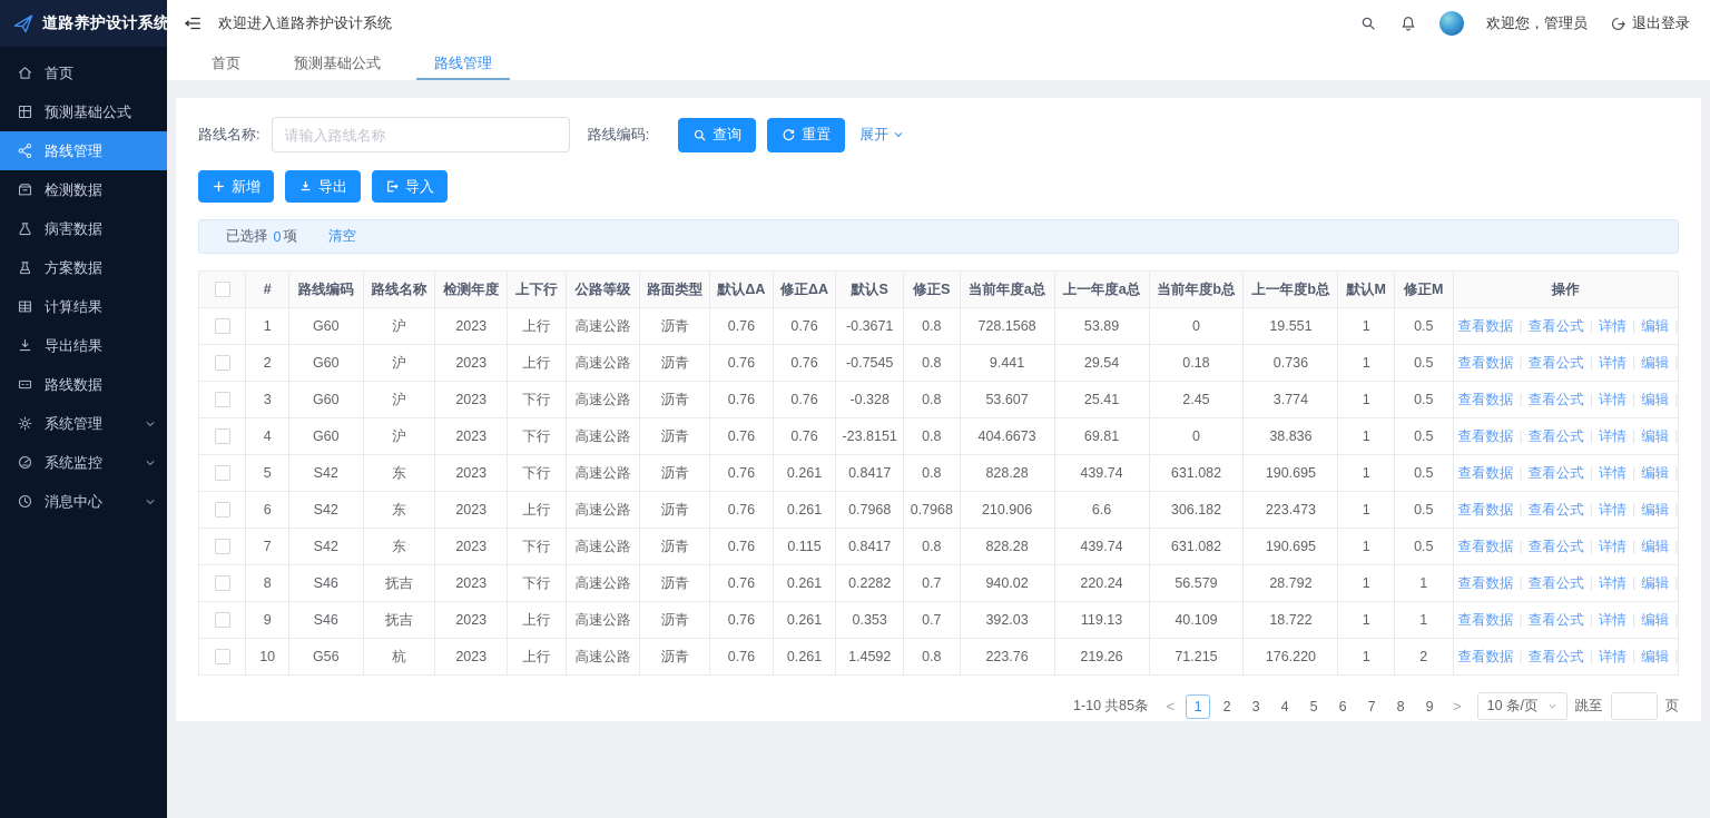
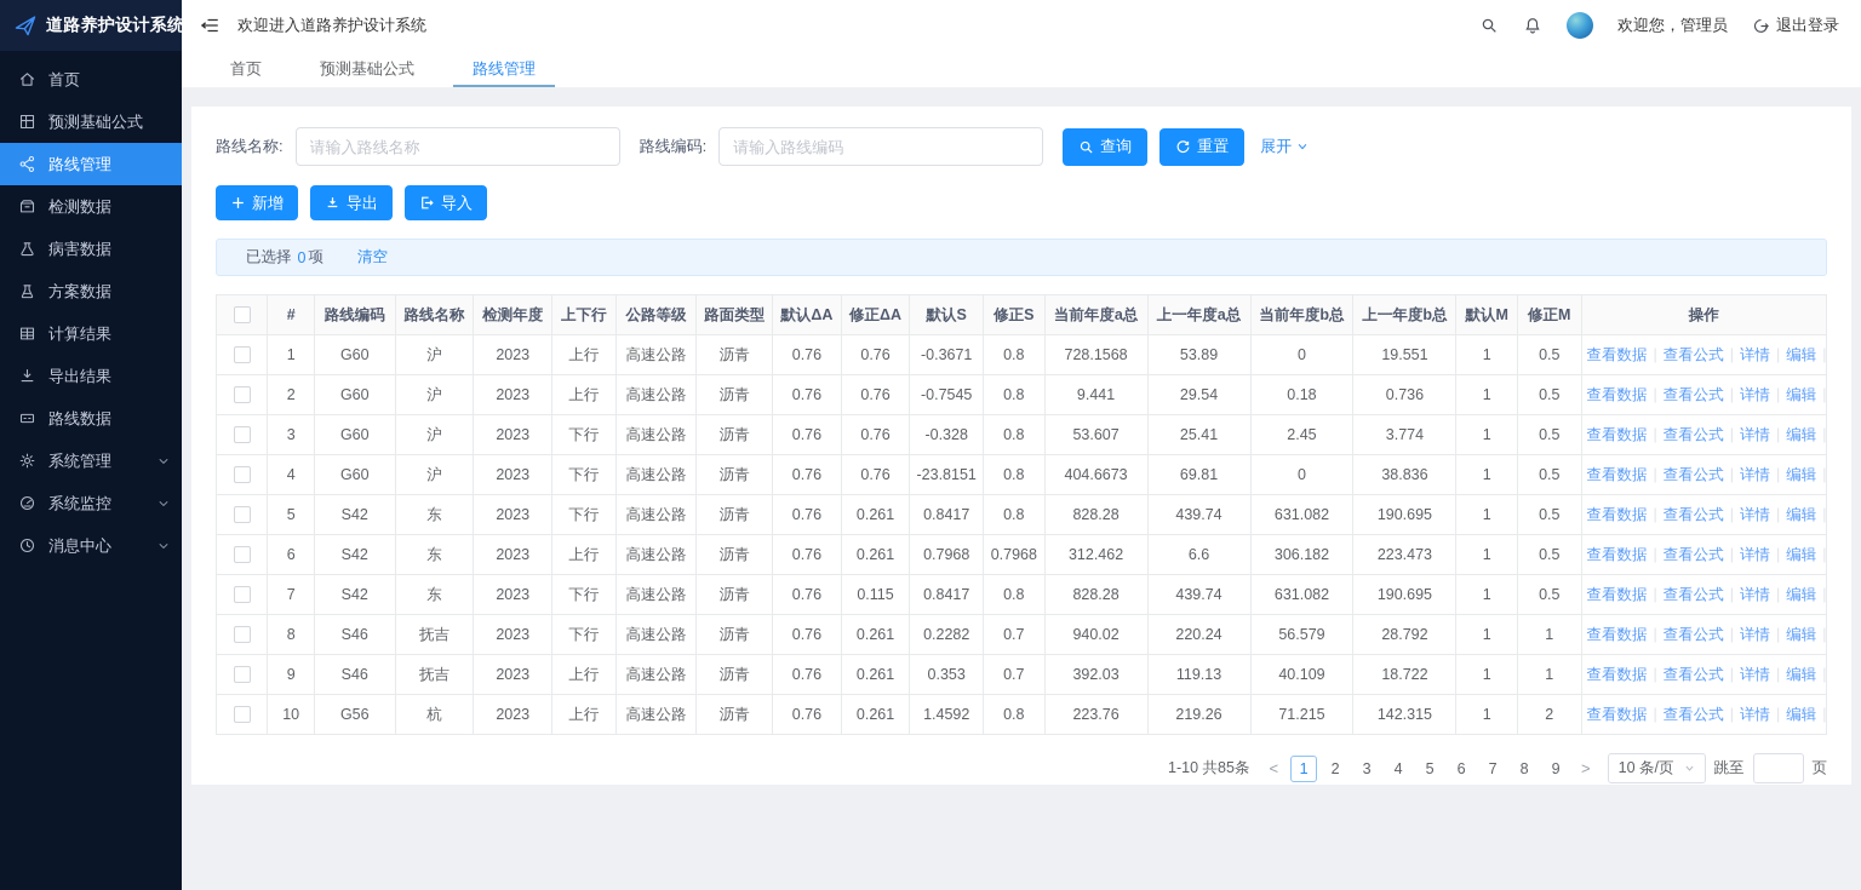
  道路养护设计系统
  首页
  预测基础公式
  路线管理
  检测数据
  病害数据
  方案数据
  计算结果
  导出结果
  路线数据
  系统管理
  系统监控
  消息中心
  欢迎进入道路养护设计系统
  欢迎您，管理员
  退出登录
  首页
  预测基础公式
  路线管理
  路线名称:
  请输入路线名称
  路线编码:
+ 请输入路线编码
  查询
  重置
  展开
  新增
  导出
  导入
  已选择
  0
  项
  清空
  	#	路线编码	路线名称	检测年度	上下行	公路等级	路面类型	默认ΔA	修正ΔA	默认S	修正S	当前年度a总	上一年度a总	当前年度b总	上一年度b总	默认M	修正M	操作
  	1	G60	沪	2023	上行	高速公路	沥青	0.76	0.76	-0.3671	0.8	728.1568	53.89	0	19.551	1	0.5	查看数据 查看公式 | 详情 | 编辑
  	2	G60	沪	2023	上行	高速公路	沥青	0.76	0.76	-0.7545	0.8	9.441	29.54	0.18	0.736	1	0.5	查看数据 查看公式 | 详情 | 编辑
  	3	G60	沪	2023	下行	高速公路	沥青	0.76	0.76	-0.328	0.8	53.607	25.41	2.45	3.774	1	0.5	查看数据 查看公式 | 详情 | 编辑
  	4	G60	沪	2023	下行	高速公路	沥青	0.76	0.76	-23.8151	0.8	404.6673	69.81	0	38.836	1	0.5	查看数据 查看公式 | 详情 | 编辑
  	5	S42	东	2023	下行	高速公路	沥青	0.76	0.261	0.8417	0.8	828.28	439.74	631.082	190.695	1	0.5	查看数据 查看公式 | 详情 | 编辑
- 	6	S42	东	2023	上行	高速公路	沥青	0.76	0.261	0.7968	0.7968	210.906	6.6	306.182	223.473	1	0.5	查看数据 查看公式 | 详情 | 编辑
+ 	6	S42	东	2023	上行	高速公路	沥青	0.76	0.261	0.7968	0.7968	312.462	6.6	306.182	223.473	1	0.5	查看数据 查看公式 | 详情 | 编辑
  	7	S42	东	2023	下行	高速公路	沥青	0.76	0.115	0.8417	0.8	828.28	439.74	631.082	190.695	1	0.5	查看数据 查看公式 | 详情 | 编辑
  	8	S46	抚吉	2023	下行	高速公路	沥青	0.76	0.261	0.2282	0.7	940.02	220.24	56.579	28.792	1	1	查看数据 查看公式 | 详情 | 编辑
  	9	S46	抚吉	2023	上行	高速公路	沥青	0.76	0.261	0.353	0.7	392.03	119.13	40.109	18.722	1	1	查看数据 查看公式 | 详情 | 编辑
- 	10	G56	杭	2023	上行	高速公路	沥青	0.76	0.261	1.4592	0.8	223.76	219.26	71.215	176.220	1	2	查看数据 查看公式 | 详情 | 编辑
+ 	10	G56	杭	2023	上行	高速公路	沥青	0.76	0.261	1.4592	0.8	223.76	219.26	71.215	142.315	1	2	查看数据 查看公式 | 详情 | 编辑
  1-10 共85条
  <
  1
  2
  3
  4
  5
  6
  7
  8
  9
  >
  10 条/页
  跳至
  页
